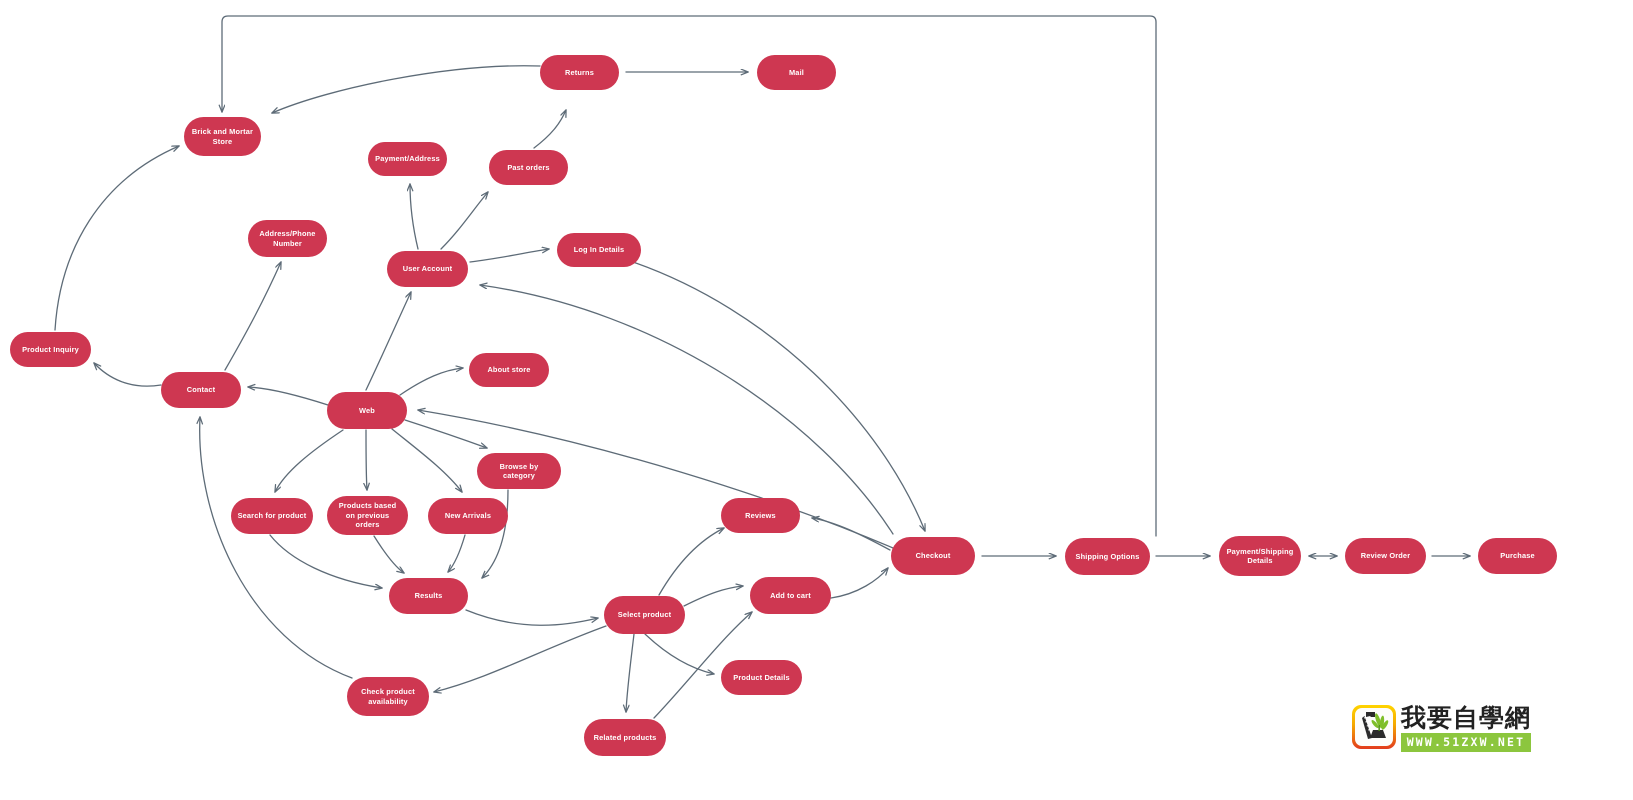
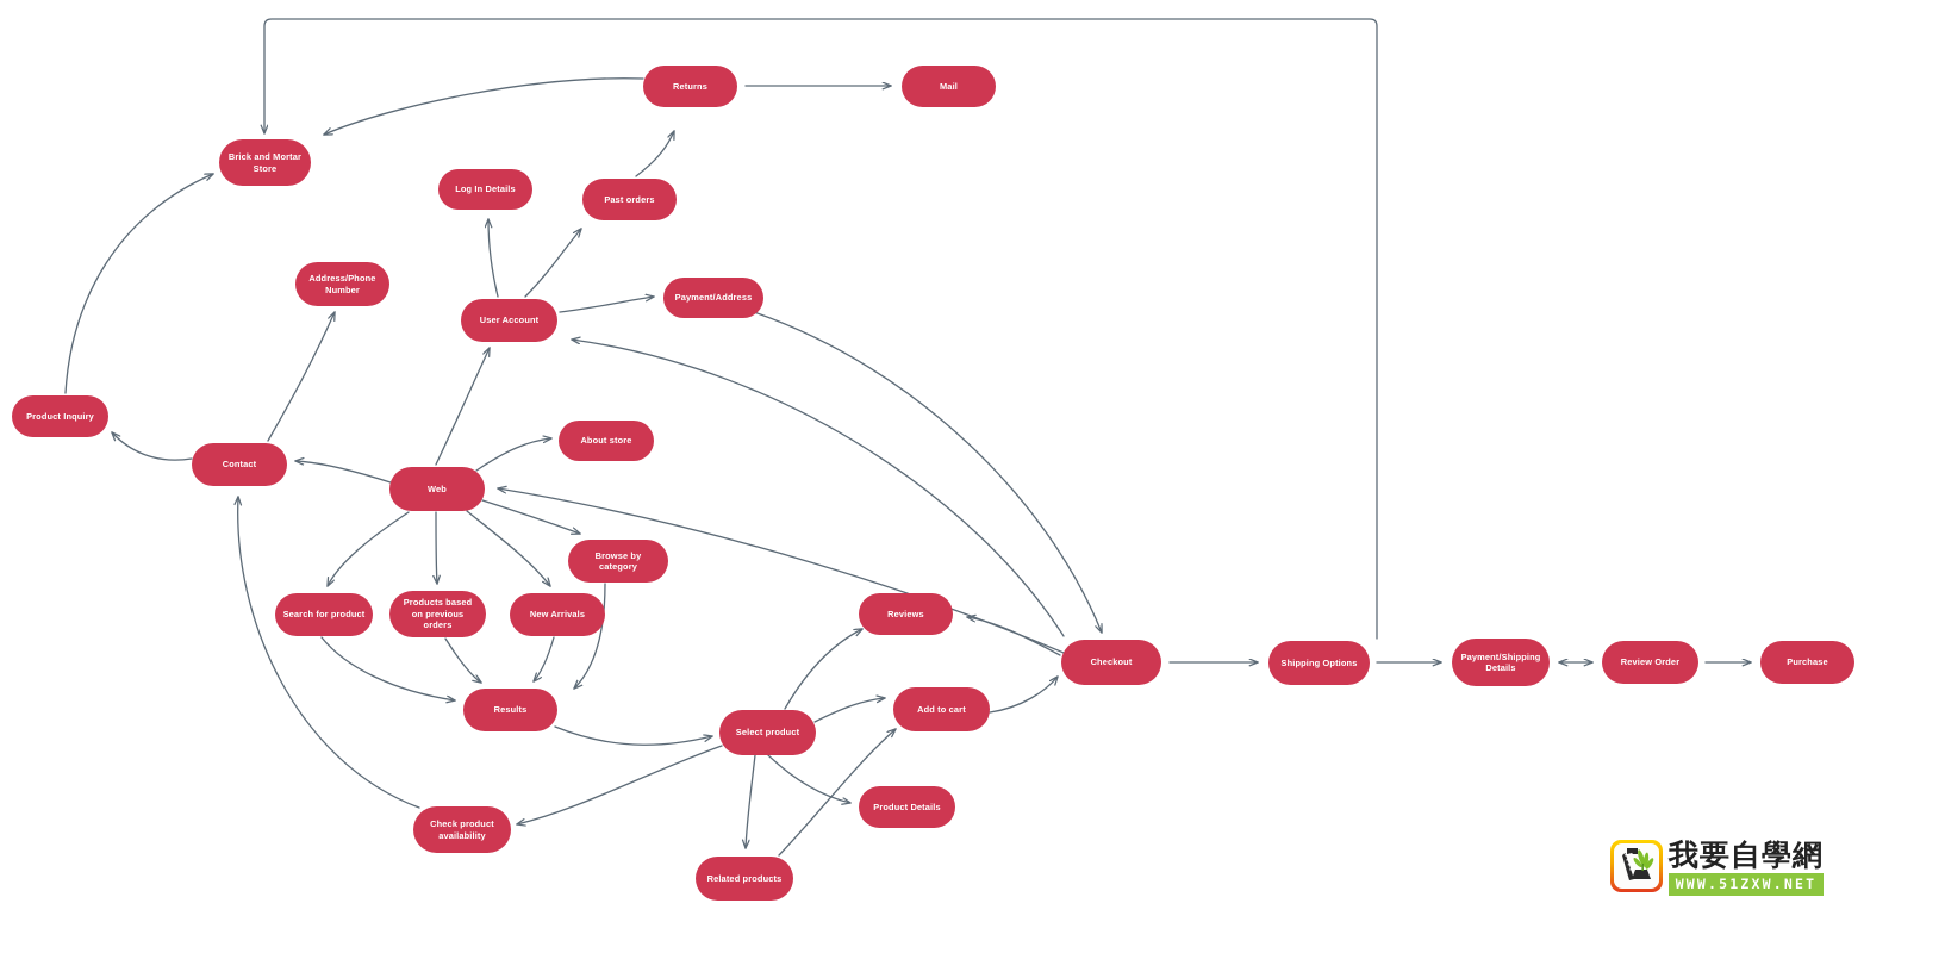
  Brick and Mortar Store
  Returns
  Mail
- Payment/Address
+ Log In Details
  Past orders
  Address/Phone Number
  User Account
- Log In Details
+ Payment/Address
  Product Inquiry
  Contact
  About store
  Web
  Browse by category
  Search for product
  Products based on previous orders
  New Arrivals
  Reviews
  Results
  Add to cart
  Select product
  Checkout
  Shipping Options
  Payment/Shipping Details
  Review Order
  Purchase
  Product Details
  Check product availability
  Related products
  我要自學網
  WWW.51ZXW.NET
